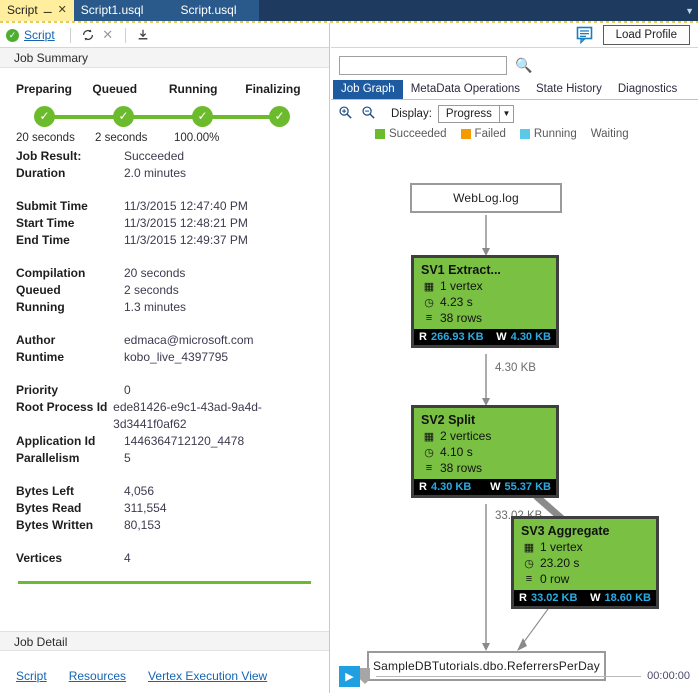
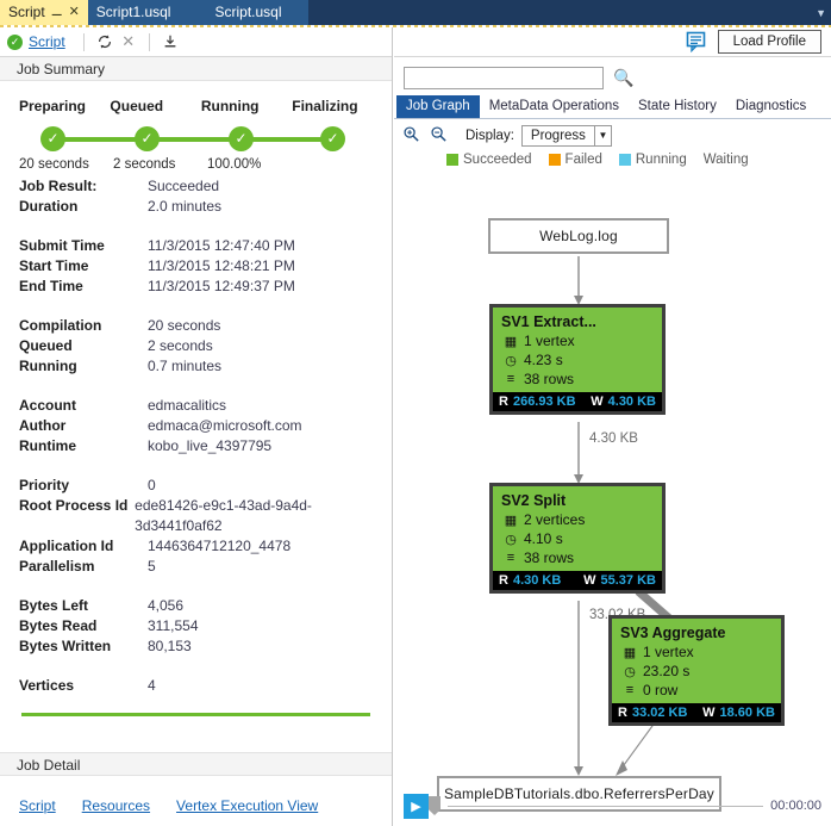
  Script
  ⚊
  ✕
  Script1.usql
  Script.usql
  ▼
  ✓
  Script
  ✕
  Job Summary
  Preparing
  Queued
  Running
  Finalizing
  ✓
  ✓
  ✓
  ✓
  20 seconds
  2 seconds
  100.00%
  Job Result:
  Succeeded
  Duration
  2.0 minutes
  Submit Time
  11/3/2015 12:47:40 PM
  Start Time
  11/3/2015 12:48:21 PM
  End Time
  11/3/2015 12:49:37 PM
  Compilation
  20 seconds
  Queued
  2 seconds
  Running
- 1.3 minutes
+ 0.7 minutes
+ Account
+ edmacalitics
  Author
  edmaca@microsoft.com
  Runtime
  kobo_live_4397795
  Priority
  0
  Root Process Id
  ede81426-e9c1-43ad-9a4d-3d3441f0af62
  Application Id
  1446364712120_4478
  Parallelism
  5
  Bytes Left
  4,056
  Bytes Read
  311,554
  Bytes Written
  80,153
  Vertices
  4
  Job Detail
  Script
  Resources
  Vertex Execution View
  Load Profile
  🔍
  Job Graph
  MetaData Operations
  State History
  Diagnostics
  Display:
  Progress
  ▼
  Succeeded
  Failed
  Running
  Waiting
  WebLog.log
  SV1 Extract...
  ▦
  1 vertex
  ◷
  4.23 s
  ≡
  38 rows
  R
  266.93 KB
  W
  4.30 KB
  4.30 KB
  SV2 Split
  ▦
  2 vertices
  ◷
  4.10 s
  ≡
  38 rows
  R
  4.30 KB
  W
  55.37 KB
  SV3 Aggregate
  ▦
  1 vertex
  ◷
  23.20 s
  ≡
  0 row
  R
  33.02 KB
  W
  18.60 KB
  SampleDBTutorials.dbo.ReferrersPerDay
  ▶
  00:00:00
